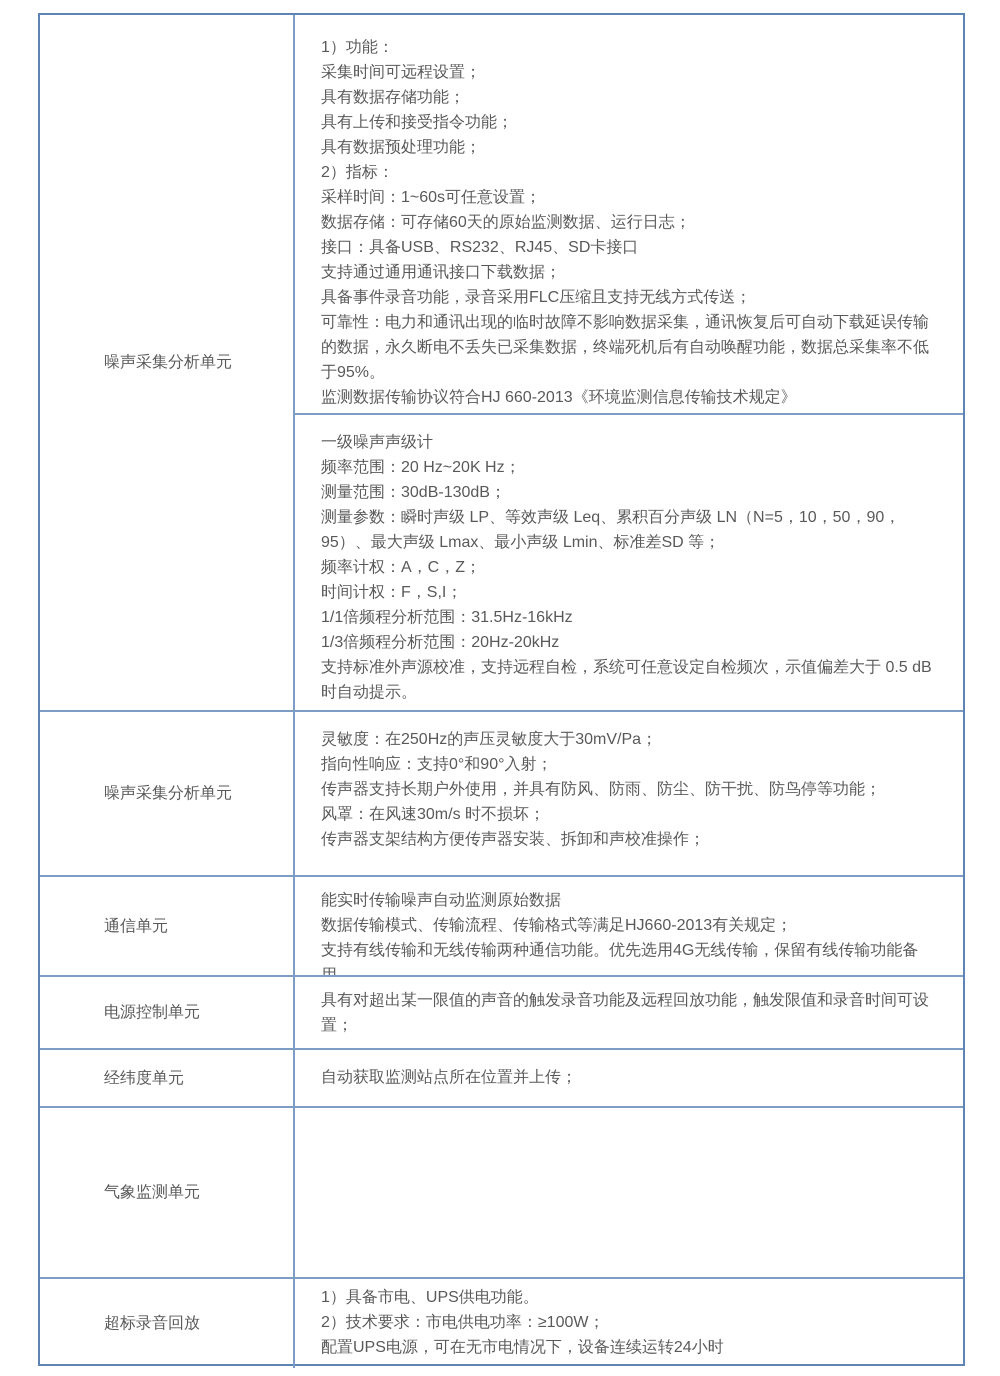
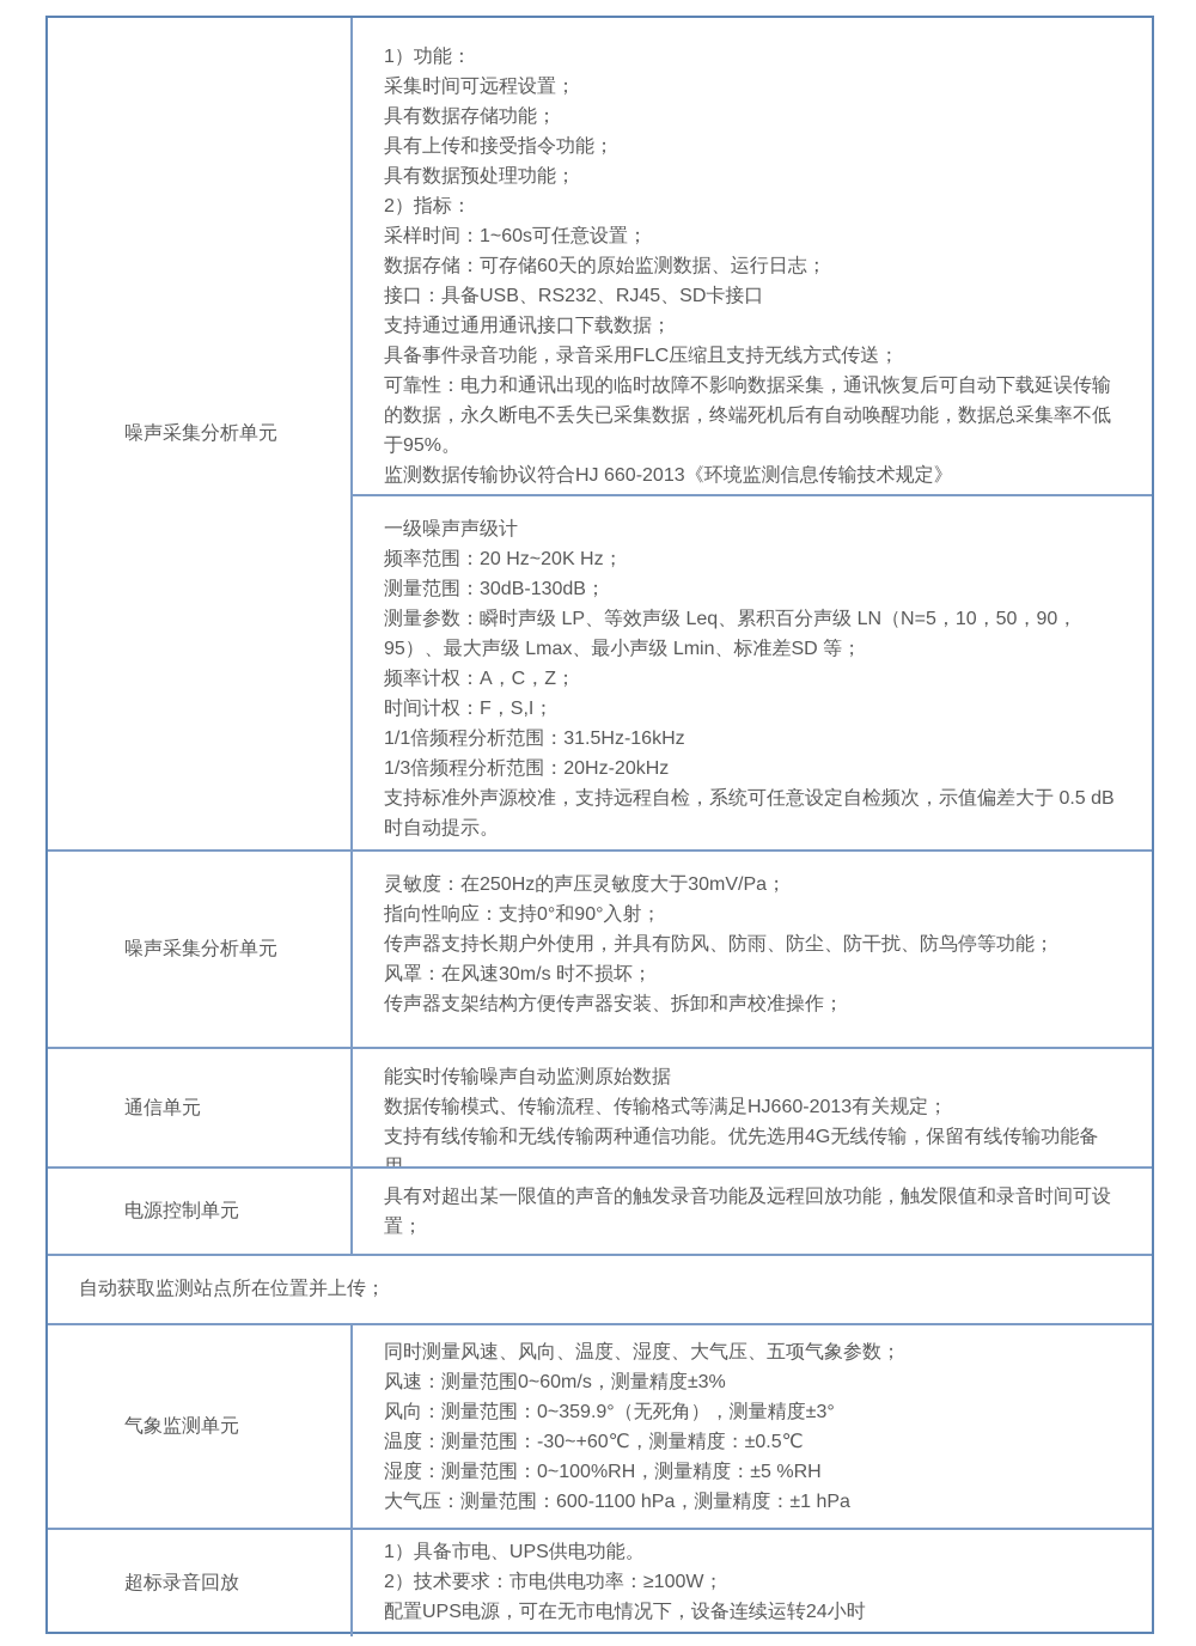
  噪声采集分析单元
  1）功能：
  采集时间可远程设置；
  具有数据存储功能；
  具有上传和接受指令功能；
  具有数据预处理功能；
  2）指标：
  采样时间：1~60s可任意设置；
  数据存储：可存储60天的原始监测数据、运行日志；
  接口：具备USB、RS232、RJ45、SD卡接口
  支持通过通用通讯接口下载数据；
  具备事件录音功能，录音采用FLC压缩且支持无线方式传送；
  可靠性：电力和通讯出现的临时故障不影响数据采集，通讯恢复后可自动下载延误传输的数据，永久断电不丢失已采集数据，终端死机后有自动唤醒功能，数据总采集率不低于95%。
  监测数据传输协议符合HJ 660-2013《环境监测信息传输技术规定》
  一级噪声声级计
  频率范围：20 Hz~20K Hz；
  测量范围：30dB-130dB；
  测量参数：瞬时声级 LP、等效声级 Leq、累积百分声级 LN（N=5，10，50，90，95）、最大声级 Lmax、最小声级 Lmin、标准差SD 等；
  频率计权：A，C，Z；
  时间计权：F，S,I；
  1/1倍频程分析范围：31.5Hz-16kHz
  1/3倍频程分析范围：20Hz-20kHz
  支持标准外声源校准，支持远程自检，系统可任意设定自检频次，示值偏差大于 0.5 dB 时自动提示。
  噪声采集分析单元
  灵敏度：在250Hz的声压灵敏度大于30mV/Pa；
  指向性响应：支持0°和90°入射；
  传声器支持长期户外使用，并具有防风、防雨、防尘、防干扰、防鸟停等功能；
  风罩：在风速30m/s 时不损坏；
  传声器支架结构方便传声器安装、拆卸和声校准操作；
  通信单元
  能实时传输噪声自动监测原始数据
  数据传输模式、传输流程、传输格式等满足HJ660-2013有关规定；
  支持有线传输和无线传输两种通信功能。优先选用4G无线传输，保留有线传输功能备
  电源控制单元
  具有对超出某一限值的声音的触发录音功能及远程回放功能，触发限值和录音时间可设置；
- 经纬度单元
  自动获取监测站点所在位置并上传；
  气象监测单元
+ 同时测量风速、风向、温度、湿度、大气压、五项气象参数；
+ 风速：测量范围0~60m/s，测量精度±3%
+ 风向：测量范围：0~359.9°（无死角），测量精度±3°
+ 温度：测量范围：-30~+60℃，测量精度：±0.5℃
+ 湿度：测量范围：0~100%RH，测量精度：±5 %RH
+ 大气压：测量范围：600-1100 hPa，测量精度：±1 hPa
  超标录音回放
  1）具备市电、UPS供电功能。
  2）技术要求：市电供电功率：≥100W；
  配置UPS电源，可在无市电情况下，设备连续运转24小时
